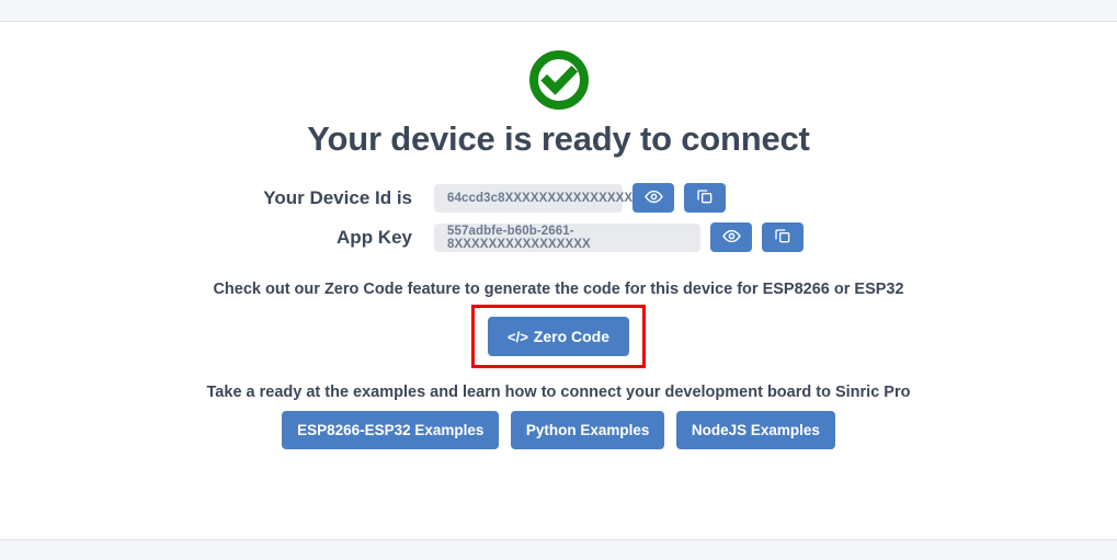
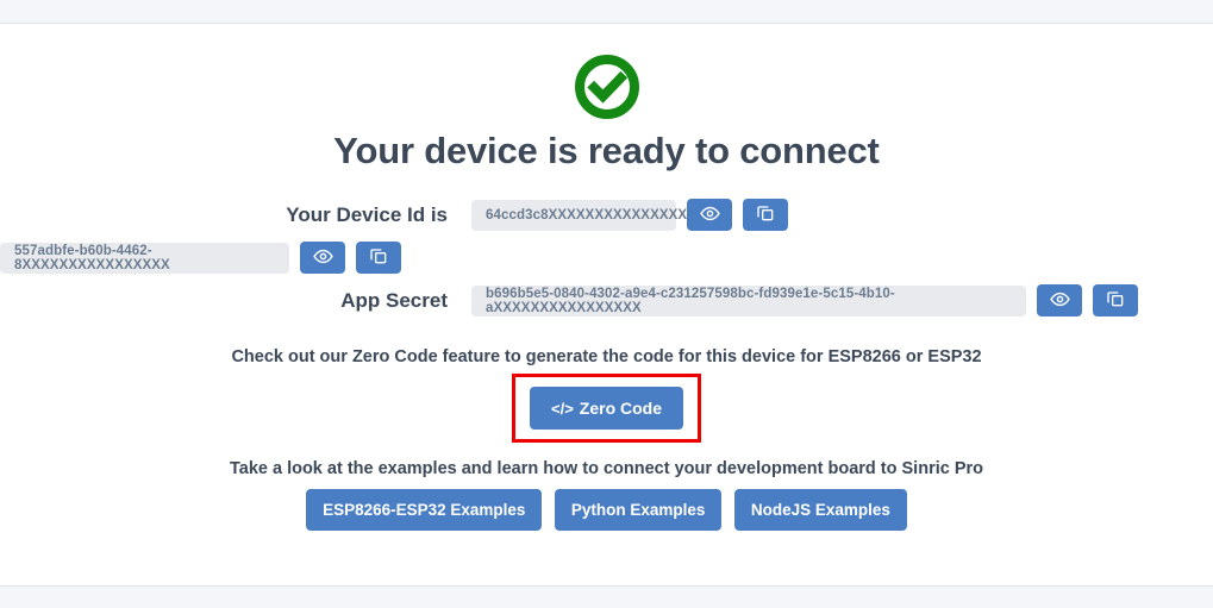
  Your device is ready to connect
  Your Device Id is
  64ccd3c8XXXXXXXXXXXXXXX
- App Key
- 557adbfe-b60b-2661-8XXXXXXXXXXXXXXXX
+ 557adbfe-b60b-4462-8XXXXXXXXXXXXXXXX
+ App Secret
+ b696b5e5-0840-4302-a9e4-c231257598bc-fd939e1e-5c15-4b10-aXXXXXXXXXXXXXXXX
  Check out our Zero Code feature to generate the code for this device for ESP8266 or ESP32
  </> Zero Code
- Take a ready at the examples and learn how to connect your development board to Sinric Pro
+ Take a look at the examples and learn how to connect your development board to Sinric Pro
  ESP8266-ESP32 Examples Python Examples NodeJS Examples
